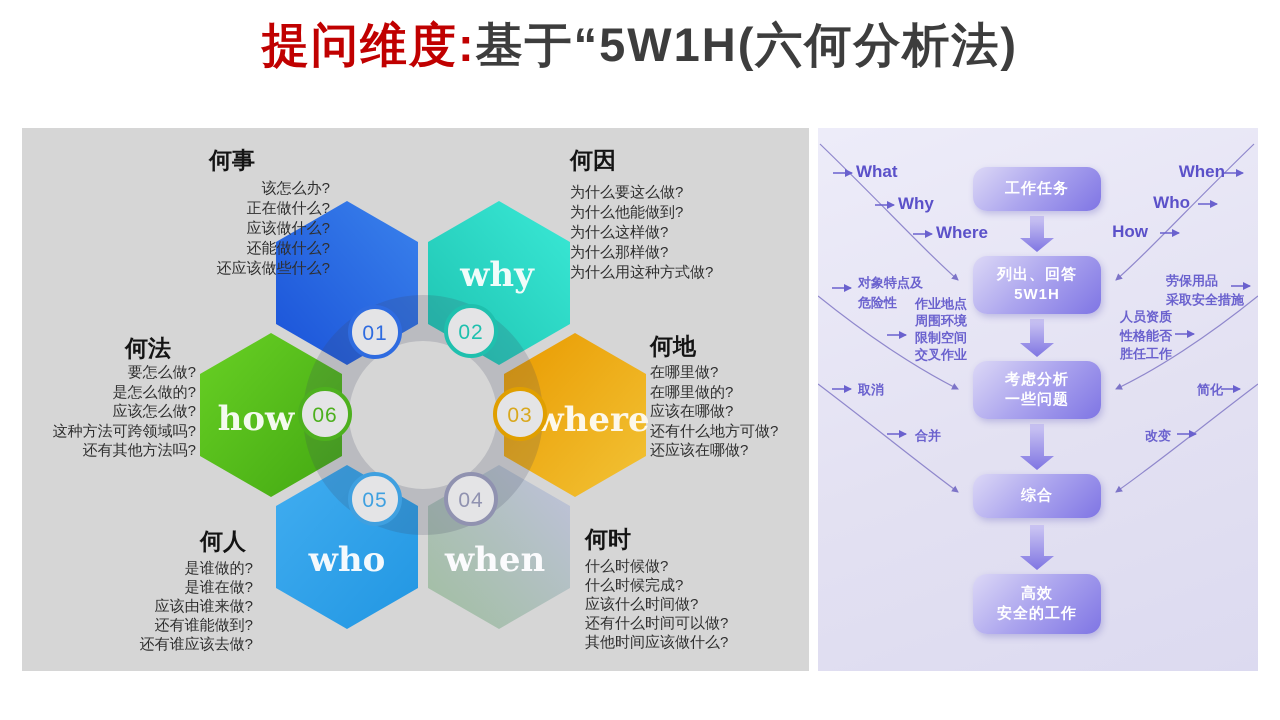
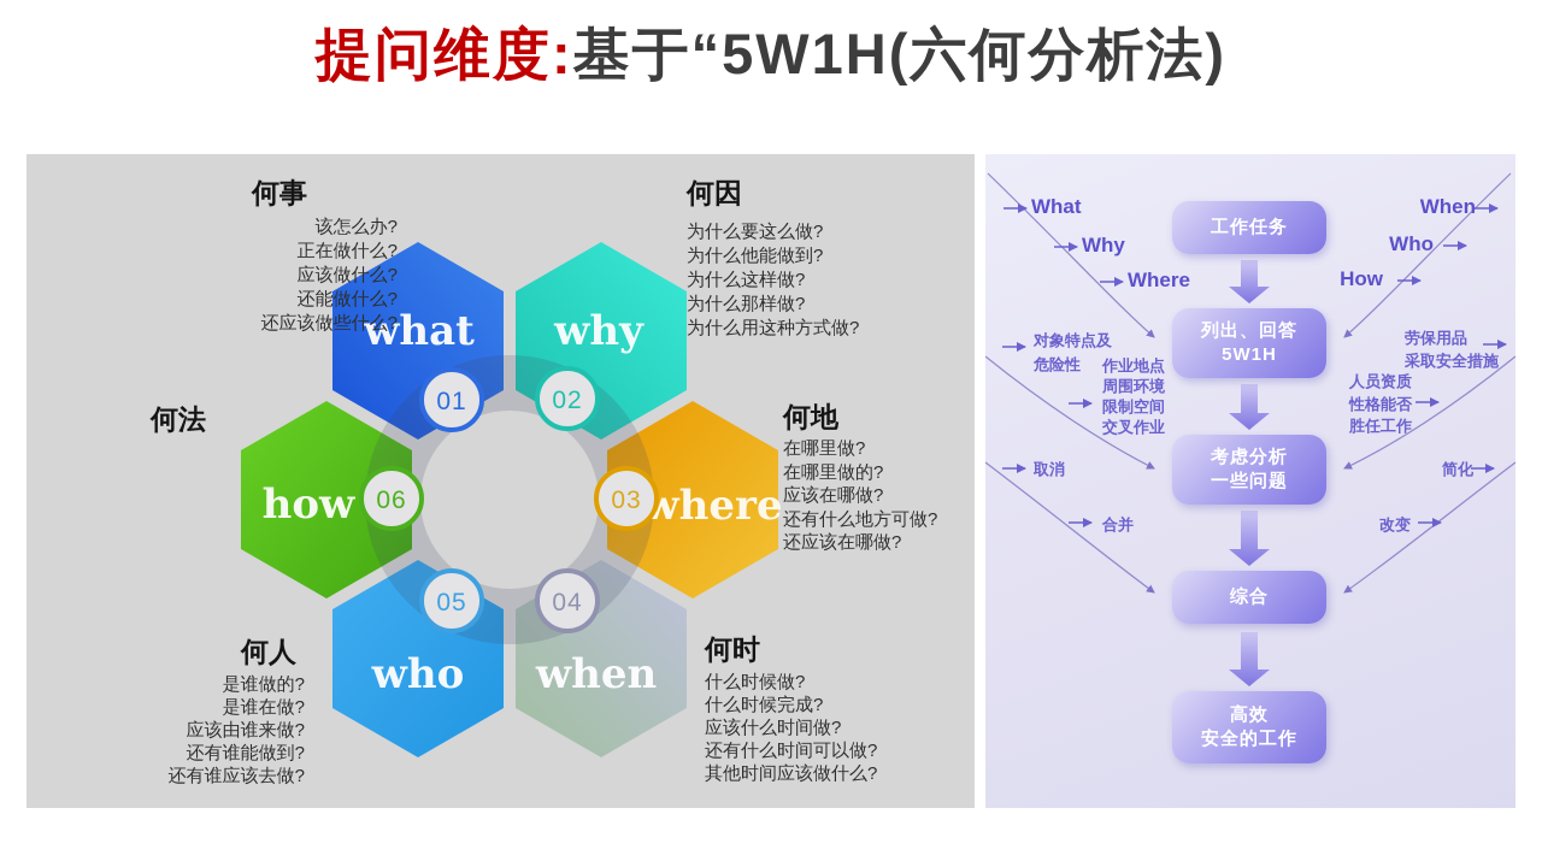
  提问维度:基于“5W1H(六何分析法)
+ what
  why
  how
  where
  who
  when
  01
  02
  03
  04
  05
  06
  何事
  该怎么办?
  正在做什么?
  应该做什么?
  还能做什么?
  还应该做些什么?
  何因
  为什么要这么做?
  为什么他能做到?
  为什么这样做?
  为什么那样做?
  为什么用这种方式做?
  何法
- 要怎么做?
- 是怎么做的?
- 应该怎么做?
- 这种方法可跨领域吗?
- 还有其他方法吗?
  何地
  在哪里做?
  在哪里做的?
  应该在哪做?
  还有什么地方可做?
  还应该在哪做?
  何人
  是谁做的?
  是谁在做?
  应该由谁来做?
  还有谁能做到?
  还有谁应该去做?
  何时
  什么时候做?
  什么时候完成?
  应该什么时间做?
  还有什么时间可以做?
  其他时间应该做什么?
  工作任务
  列出、回答
  5W1H
  考虑分析
  一些问题
  综合
  高效
  安全的工作
  What
  Why
  Where
  When
  Who
  How
  对象特点及
  危险性
  作业地点
  周围环境
  限制空间
  交叉作业
  取消
  合并
  劳保用品
  采取安全措施
  人员资质
  性格能否
  胜任工作
  简化
  改变
